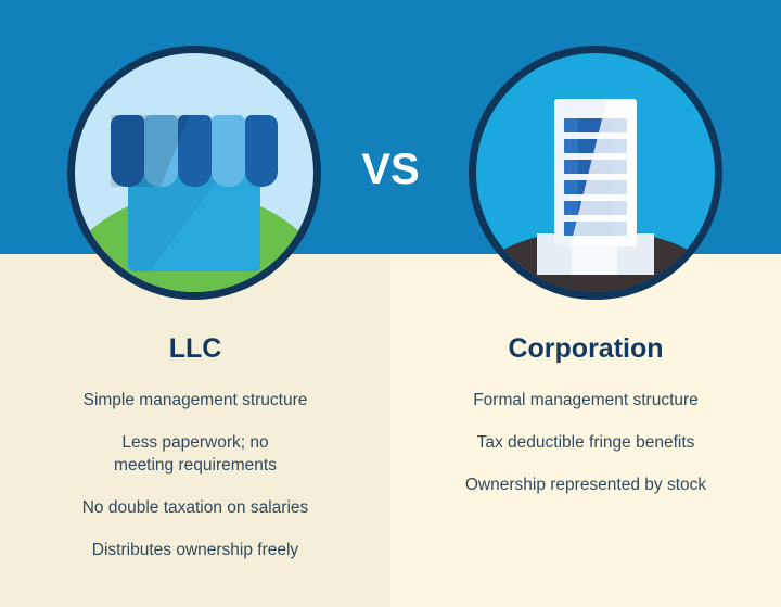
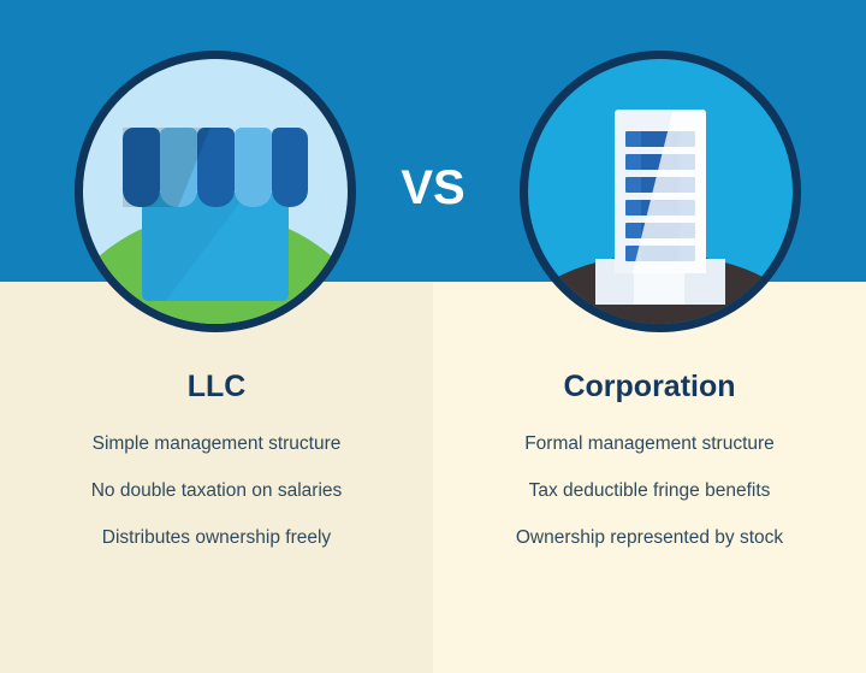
  VS
  LLC
  Simple management structure
- Less paperwork; no
- meeting requirements
  No double taxation on salaries
  Distributes ownership freely
  Corporation
  Formal management structure
  Tax deductible fringe benefits
  Ownership represented by stock
